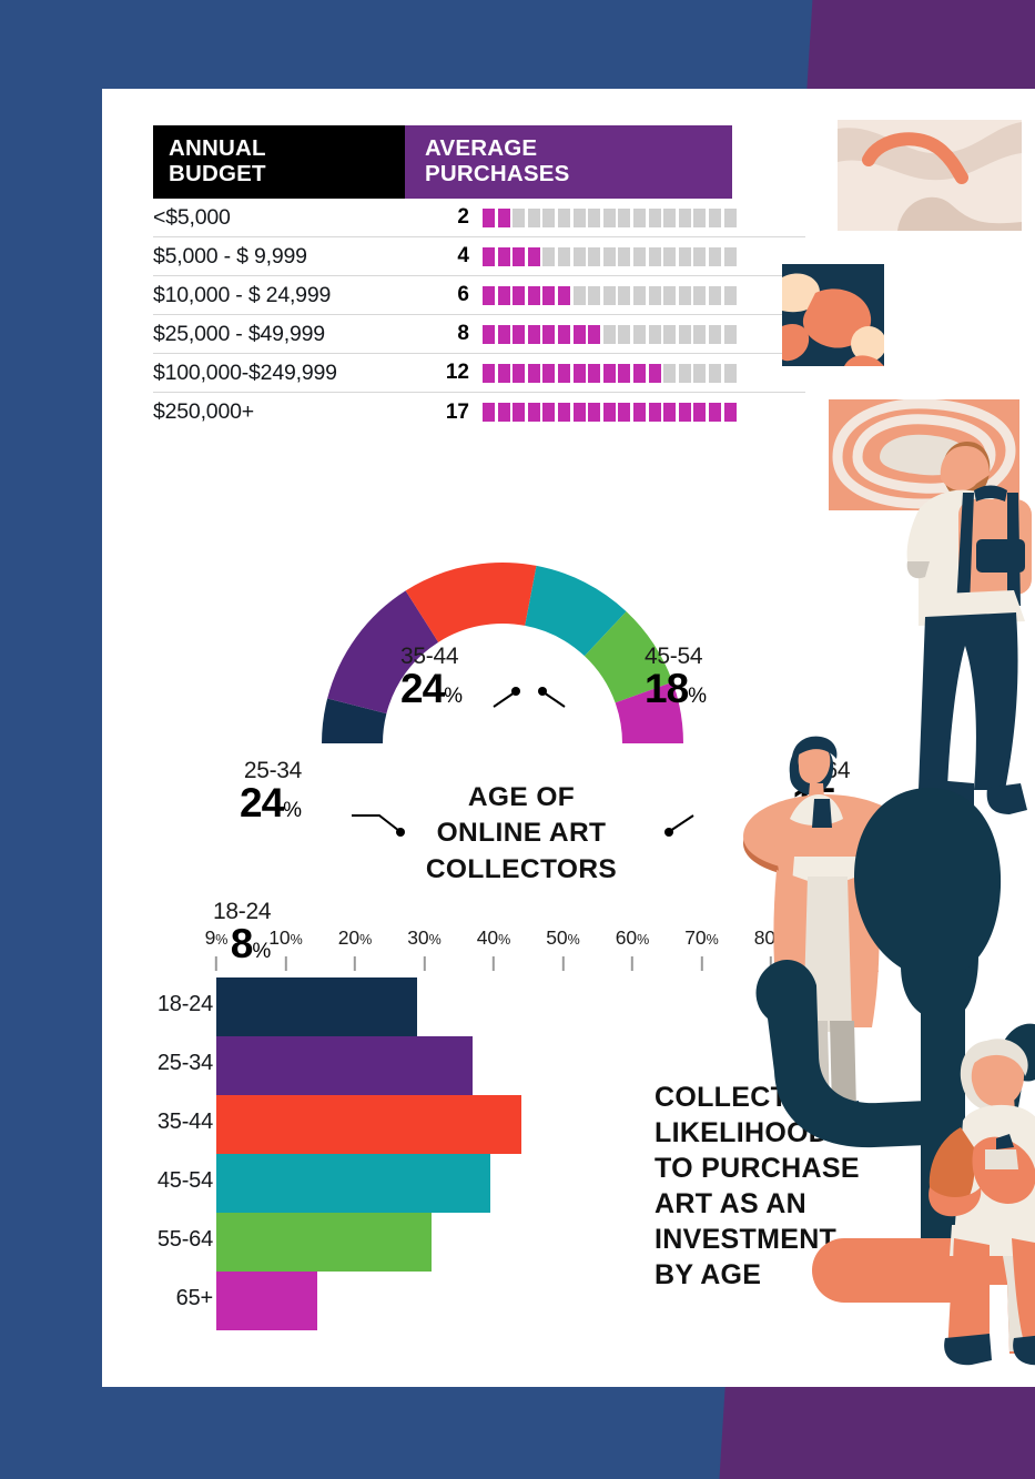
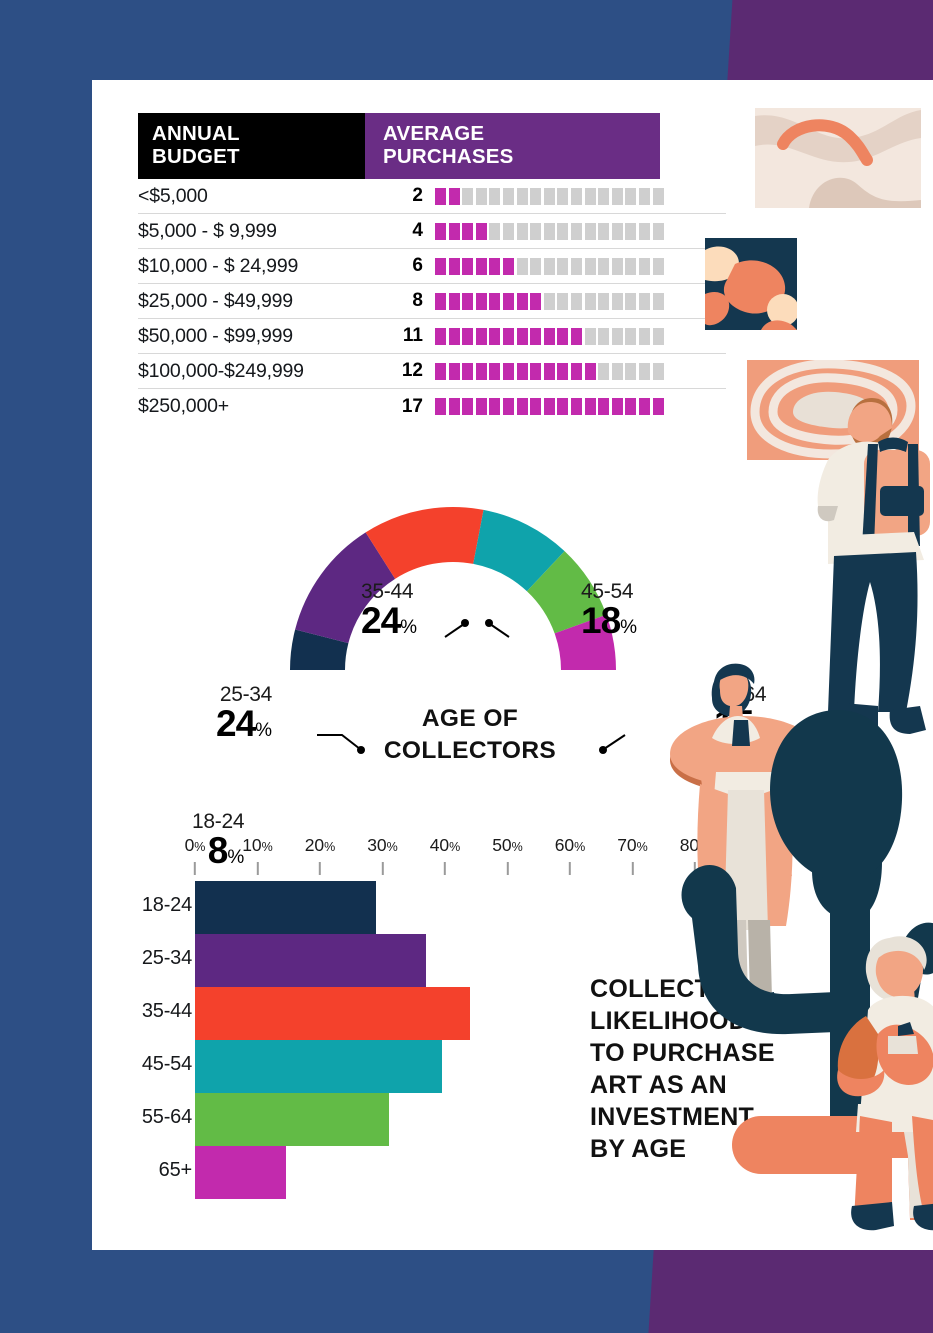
  ANNUAL
  BUDGET
  AVERAGE
  PURCHASES
  <$5,000
  2
  $5,000 - $ 9,999
  4
  $10,000 - $ 24,999
  6
  $25,000 - $49,999
  8
+ $50,000 - $99,999
+ 11
  $100,000-$249,999
  12
  $250,000+
  17
  AGE OF
- ONLINE ART
  COLLECTORS
  18-24
  8%
  25-34
  24%
  35-44
  24%
  45-54
  18%
- 9%
+ 0%
  10%
  20%
  30%
  40%
  50%
  60%
  70%
  18-24
  25-34
  35-44
  45-54
  55-64
  65+
  LIKELIHOO
  TO PURCHASE
  ART AS AN
  INVESTMENT
  BY AGE
